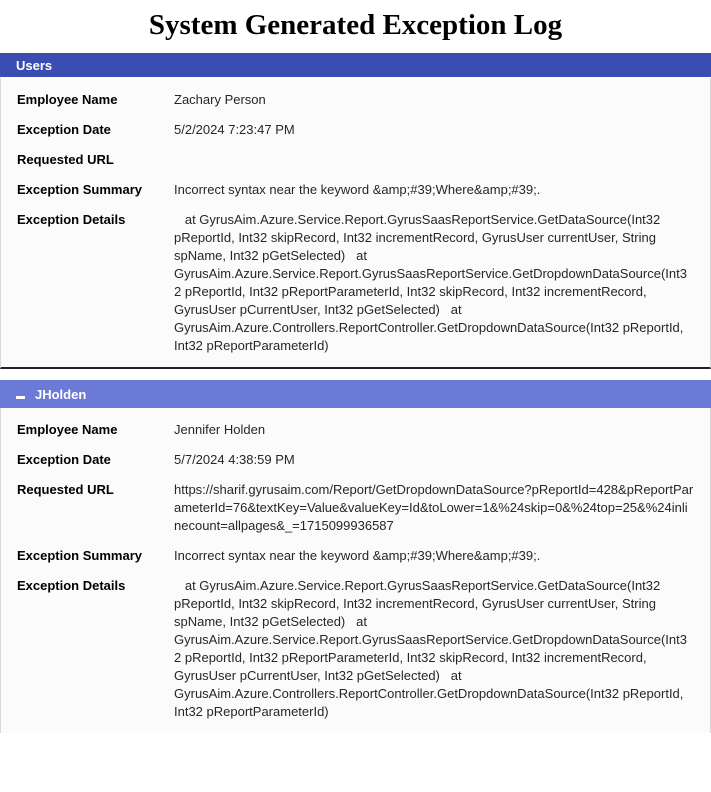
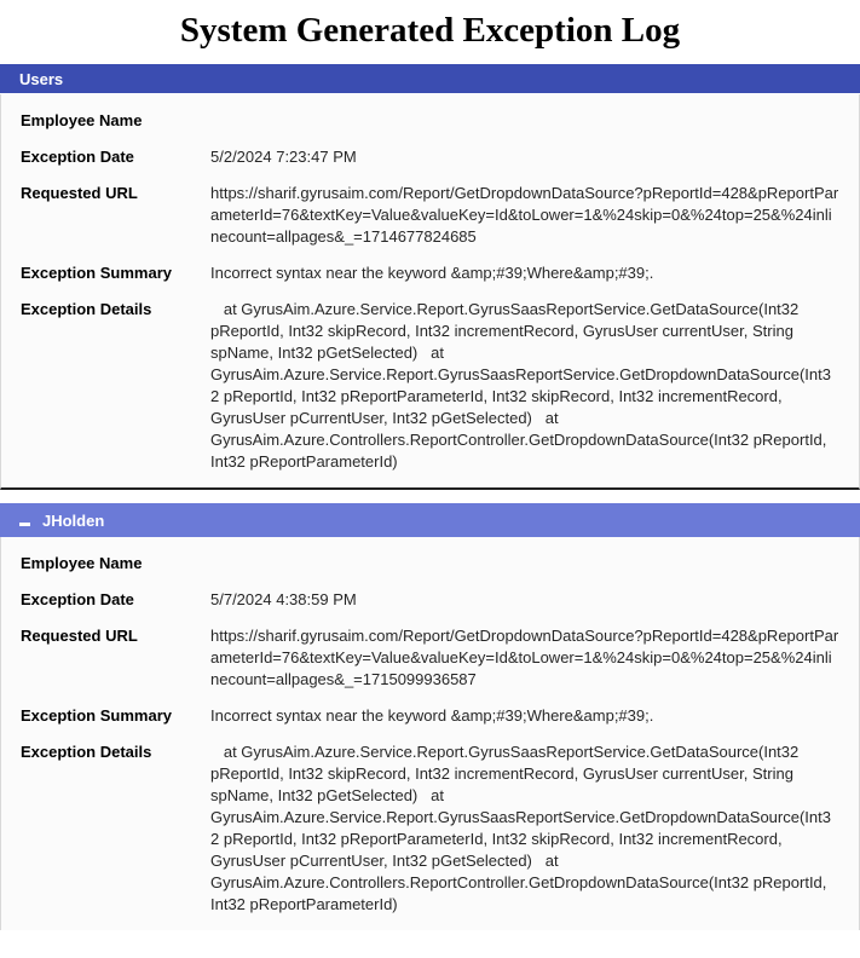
  System Generated Exception Log
  Users
  Employee Name
- Zachary Person
  Exception Date
  5/2/2024 7:23:47 PM
  Requested URL
+ https://sharif.gyrusaim.com/Report/GetDropdownDataSource?pReportId=428&pReportParameterId=76&textKey=Value&valueKey=Id&toLower=1&%24skip=0&%24top=25&%24inlinecount=allpages&_=1714677824685
  Exception Summary
  Incorrect syntax near the keyword &amp;#39;Where&amp;#39;.
  Exception Details
  at GyrusAim.Azure.Service.Report.GyrusSaasReportService.GetDataSource(Int32 pReportId, Int32 skipRecord, Int32 incrementRecord, GyrusUser currentUser, String spName, Int32 pGetSelected) at GyrusAim.Azure.Service.Report.GyrusSaasReportService.GetDropdownDataSource(Int32 pReportId, Int32 pReportParameterId, Int32 skipRecord, Int32 incrementRecord, GyrusUser pCurrentUser, Int32 pGetSelected) at GyrusAim.Azure.Controllers.ReportController.GetDropdownDataSource(Int32 pReportId, Int32 pReportParameterId)
  JHolden
  Employee Name
- Jennifer Holden
  Exception Date
  5/7/2024 4:38:59 PM
  Requested URL
  https://sharif.gyrusaim.com/Report/GetDropdownDataSource?pReportId=428&pReportParameterId=76&textKey=Value&valueKey=Id&toLower=1&%24skip=0&%24top=25&%24inlinecount=allpages&_=1715099936587
  Exception Summary
  Incorrect syntax near the keyword &amp;#39;Where&amp;#39;.
  Exception Details
  at GyrusAim.Azure.Service.Report.GyrusSaasReportService.GetDataSource(Int32 pReportId, Int32 skipRecord, Int32 incrementRecord, GyrusUser currentUser, String spName, Int32 pGetSelected) at GyrusAim.Azure.Service.Report.GyrusSaasReportService.GetDropdownDataSource(Int32 pReportId, Int32 pReportParameterId, Int32 skipRecord, Int32 incrementRecord, GyrusUser pCurrentUser, Int32 pGetSelected) at GyrusAim.Azure.Controllers.ReportController.GetDropdownDataSource(Int32 pReportId, Int32 pReportParameterId)
